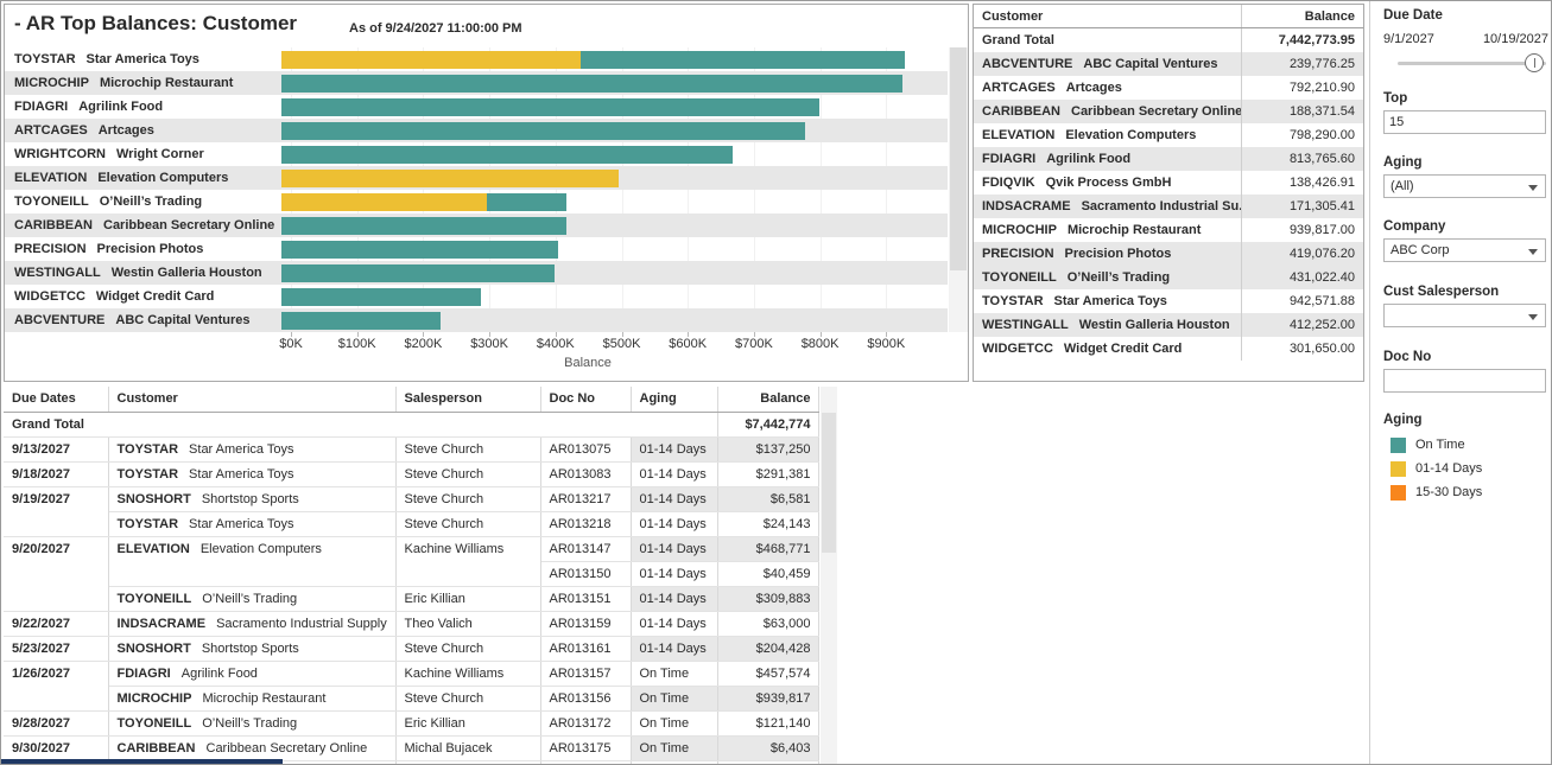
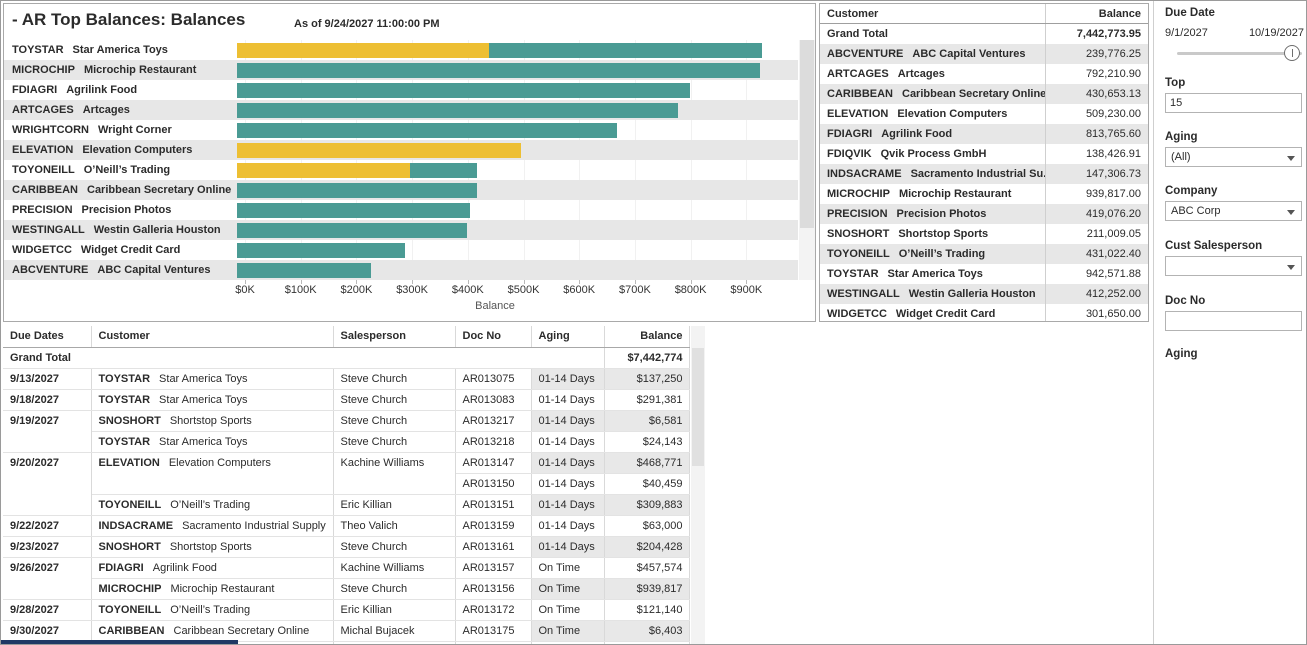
- - AR Top Balances: Customer
+ - AR Top Balances: Balances
  As of 9/24/2027 11:00:00 PM
  TOYSTAR Star America Toys
  MICROCHIP Microchip Restaurant
  FDIAGRI Agrilink Food
  ARTCAGES Artcages
  WRIGHTCORN Wright Corner
  ELEVATION Elevation Computers
  TOYONEILL O’Neill’s Trading
  CARIBBEAN Caribbean Secretary Online
  PRECISION Precision Photos
  WESTINGALL Westin Galleria Houston
  WIDGETCC Widget Credit Card
  ABCVENTURE ABC Capital Ventures
  $0K
  $100K
  $200K
  $300K
  $400K
  $500K
  $600K
  $700K
  $800K
  $900K
  Balance
  Customer
  Balance
  Grand Total
  7,442,773.95
  ABCVENTURE ABC Capital Ventures
  239,776.25
  ARTCAGES Artcages
  792,210.90
  CARIBBEAN Caribbean Secretary Online
- 188,371.54
+ 430,653.13
  ELEVATION Elevation Computers
- 798,290.00
+ 509,230.00
  FDIAGRI Agrilink Food
  813,765.60
  FDIQVIK Qvik Process GmbH
  138,426.91
  INDSACRAME Sacramento Industrial Su.
- 171,305.41
+ 147,306.73
  MICROCHIP Microchip Restaurant
  939,817.00
  PRECISION Precision Photos
  419,076.20
+ SNOSHORT Shortstop Sports
+ 211,009.05
  TOYONEILL O’Neill’s Trading
  431,022.40
  TOYSTAR Star America Toys
  942,571.88
  WESTINGALL Westin Galleria Houston
  412,252.00
  WIDGETCC Widget Credit Card
  301,650.00
  Due Dates	Customer	Salesperson	Doc No	Aging	Balance
  Grand Total	$7,442,774
  9/13/2027	TOYSTAR Star America Toys	Steve Church	AR013075	01-14 Days	$137,250
  9/18/2027	TOYSTAR Star America Toys	Steve Church	AR013083	01-14 Days	$291,381
  9/19/2027	SNOSHORT Shortstop Sports	Steve Church	AR013217	01-14 Days	$6,581
  TOYSTAR Star America Toys	Steve Church	AR013218	01-14 Days	$24,143
  9/20/2027	ELEVATION Elevation Computers	Kachine Williams	AR013147	01-14 Days	$468,771
  AR013150	01-14 Days	$40,459
  TOYONEILL O’Neill’s Trading	Eric Killian	AR013151	01-14 Days	$309,883
  9/22/2027	INDSACRAME Sacramento Industrial Supply	Theo Valich	AR013159	01-14 Days	$63,000
- 5/23/2027	SNOSHORT Shortstop Sports	Steve Church	AR013161	01-14 Days	$204,428
+ 9/23/2027	SNOSHORT Shortstop Sports	Steve Church	AR013161	01-14 Days	$204,428
- 1/26/2027	FDIAGRI Agrilink Food	Kachine Williams	AR013157	On Time	$457,574
+ 9/26/2027	FDIAGRI Agrilink Food	Kachine Williams	AR013157	On Time	$457,574
  MICROCHIP Microchip Restaurant	Steve Church	AR013156	On Time	$939,817
  9/28/2027	TOYONEILL O’Neill’s Trading	Eric Killian	AR013172	On Time	$121,140
  9/30/2027	CARIBBEAN Caribbean Secretary Online	Michal Bujacek	AR013175	On Time	$6,403
  Due Date
  9/1/2027
  10/19/2027
  Top
  15
  Aging
  (All)
  Company
  ABC Corp
  Cust Salesperson
  Doc No
  Aging
- On Time
- 01-14 Days
- 15-30 Days
